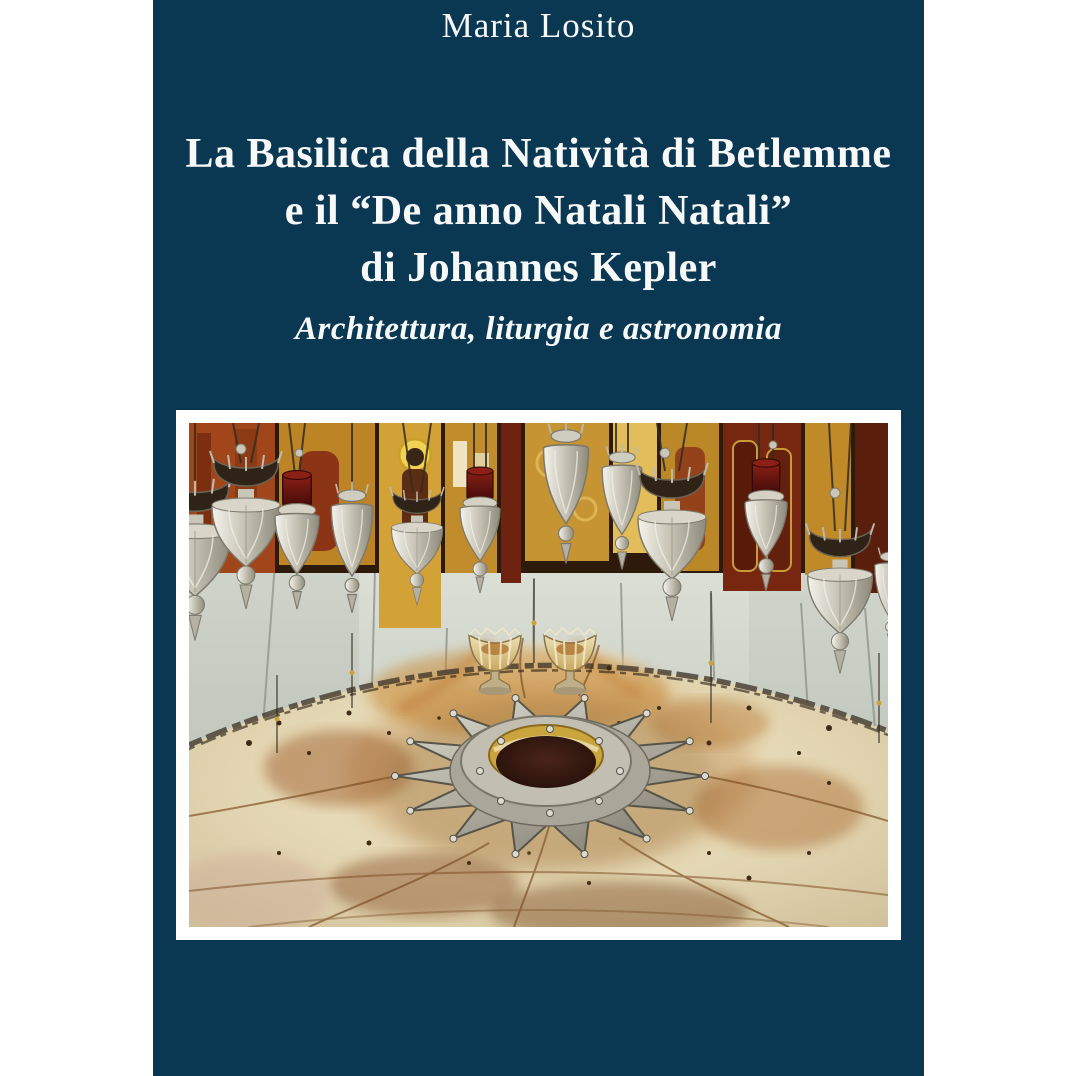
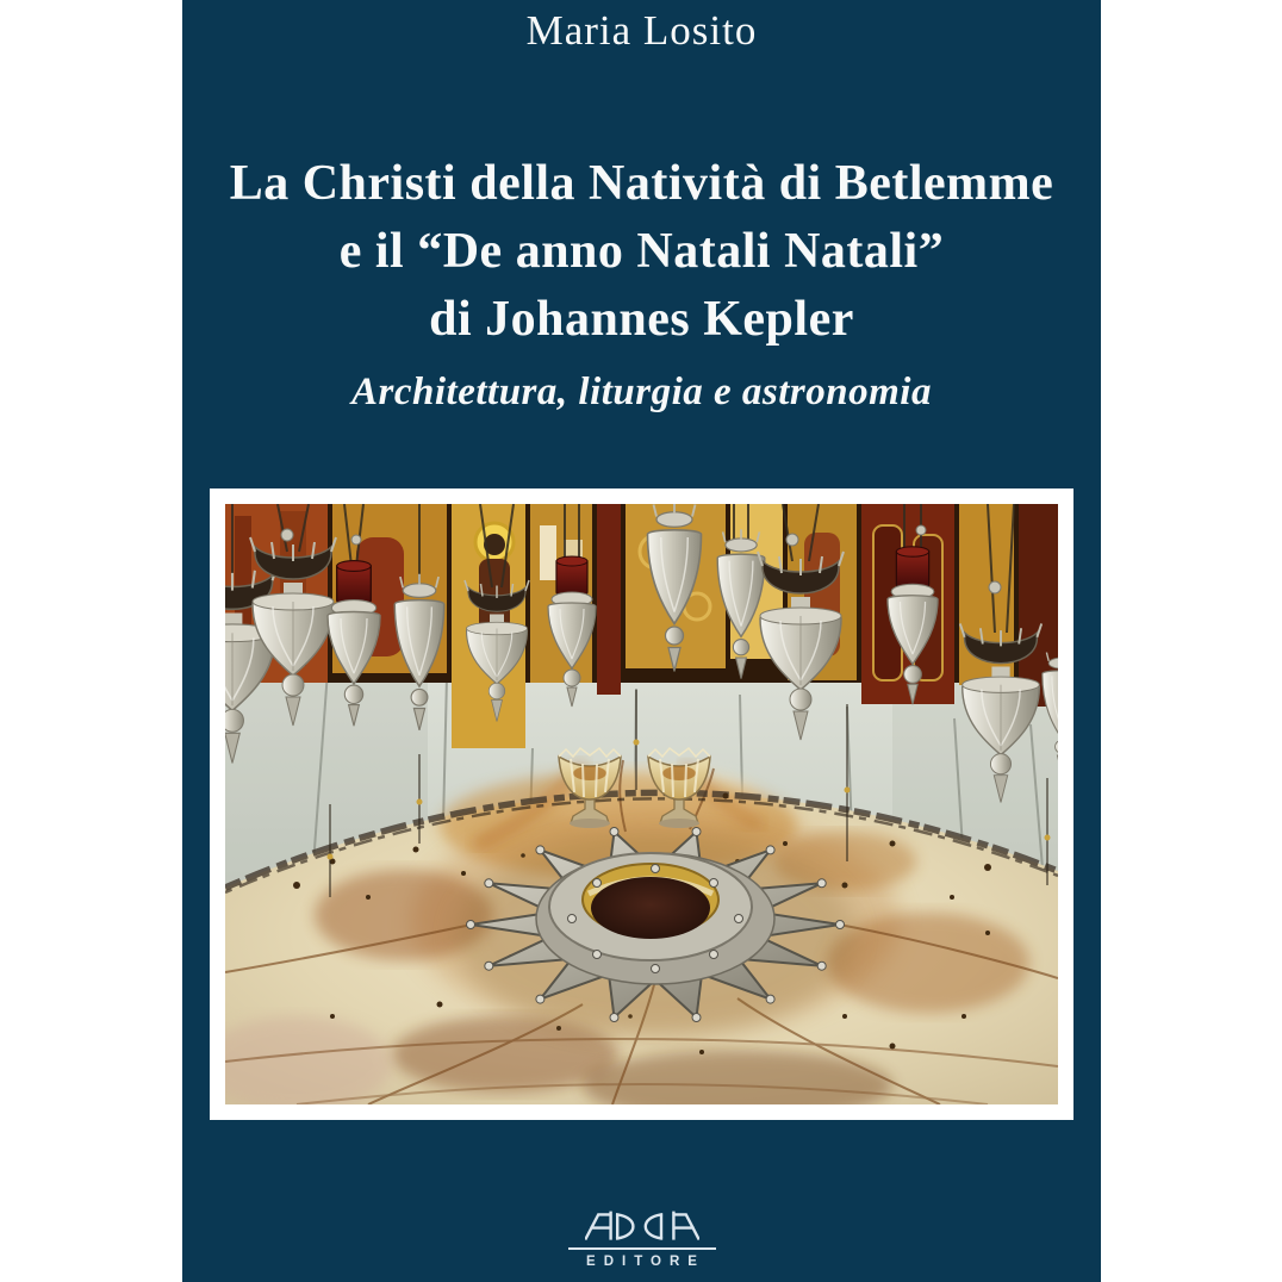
  Maria Losito
- La Basilica della Natività di Betlemme
+ La Christi della Natività di Betlemme
  e il “De anno Natali Natali”
  di Johannes Kepler
  Architettura, liturgia e astronomia
+ EDITORE
